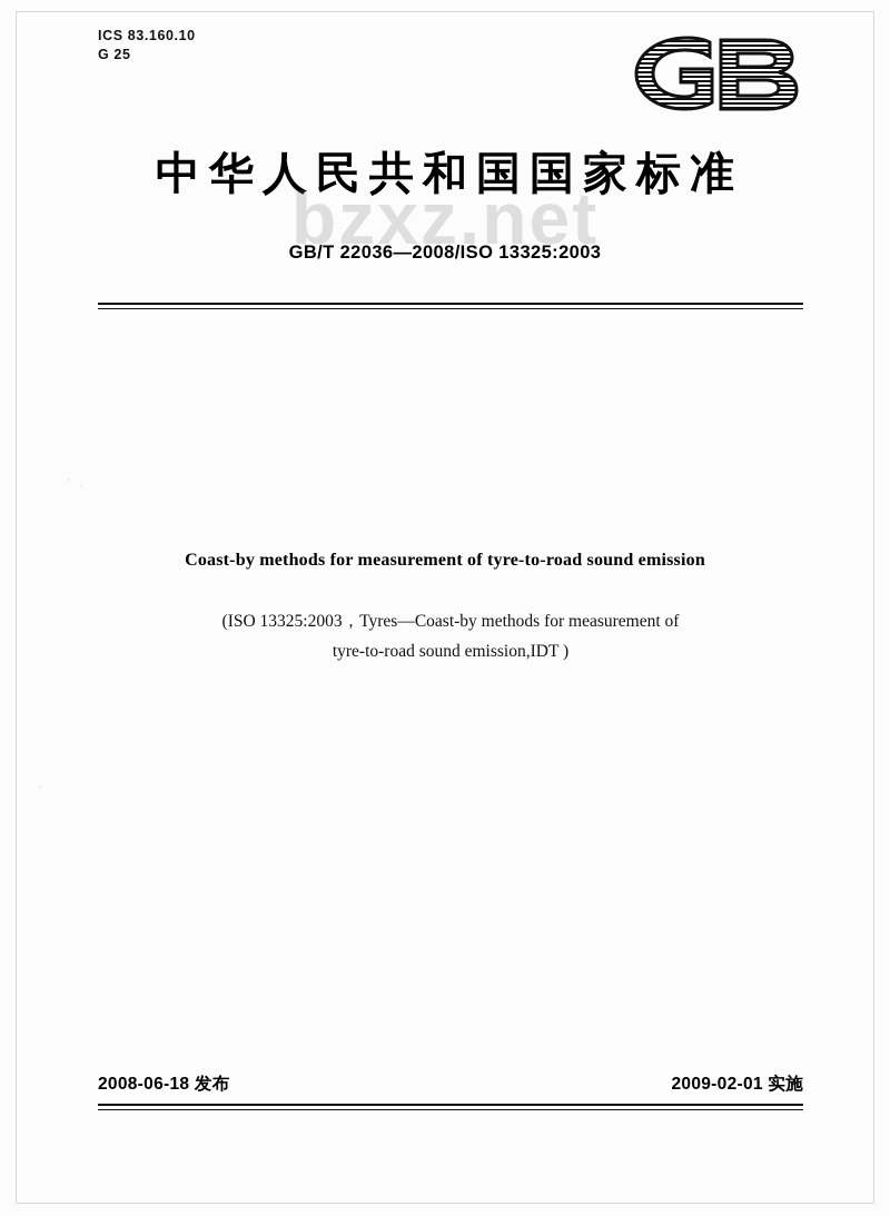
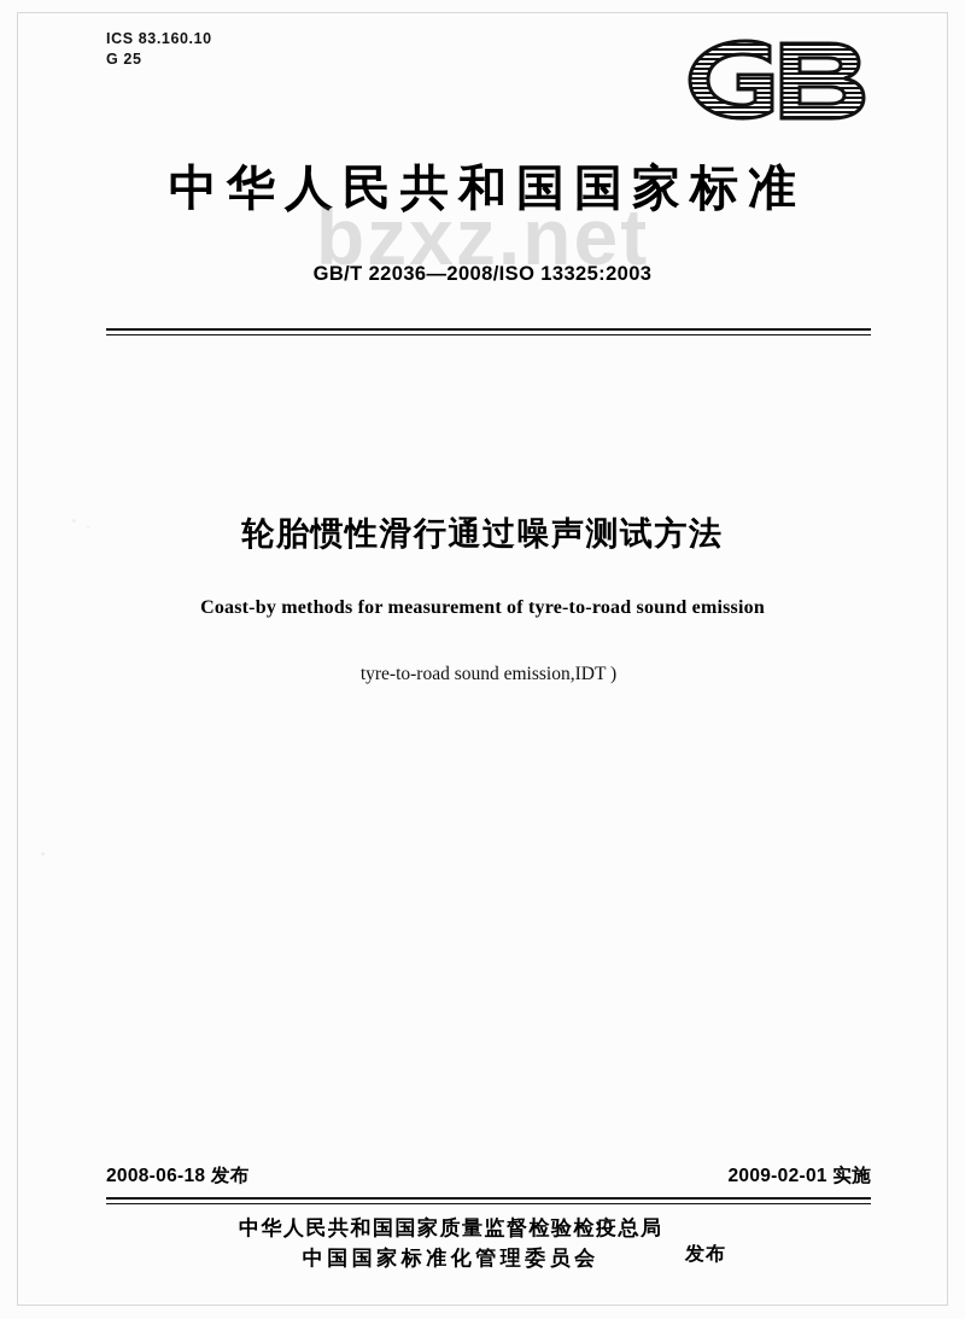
  ICS 83.160.10
  G 25
  中华人民共和国国家标准
  bzxz.net
  GB/T 22036—2008/ISO 13325:2003
+ 轮胎惯性滑行通过噪声测试方法
  Coast-by methods for measurement of tyre-to-road sound emission
- (ISO 13325:2003，Tyres—Coast-by methods for measurement of
  tyre-to-road sound emission,IDT )
  2008-06-18 发布
  2009-02-01 实施
+ 中华人民共和国国家质量监督检验检疫总局
+ 中国国家标准化管理委员会
+ 发布
